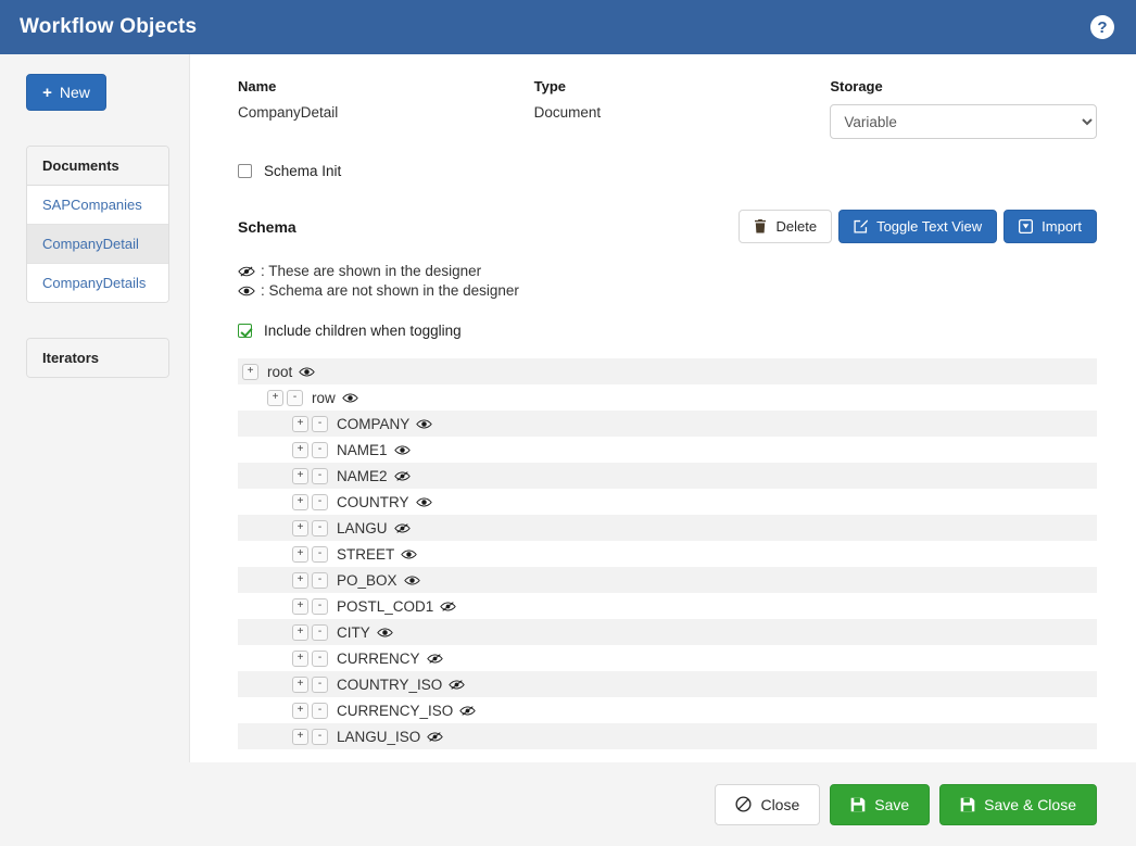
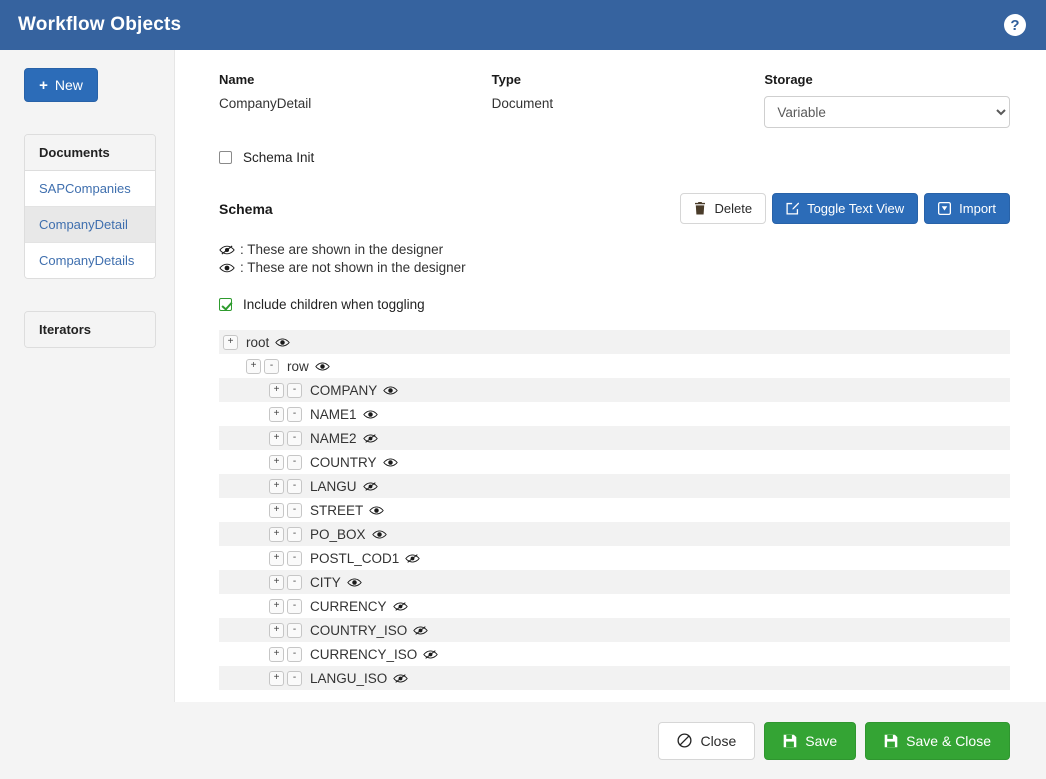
  Workflow Objects
  ?
  +
  New
  Documents
  SAPCompanies
  CompanyDetail
  CompanyDetails
  Iterators
  Name
  CompanyDetail
  Type
  Document
  Storage
  Variable
  Schema Init
  Schema
  Delete
  Toggle Text View
  Import
  : These are shown in the designer
- : Schema are not shown in the designer
+ : These are not shown in the designer
  Include children when toggling
  +
  root
  +
  -
  row
  +
  -
  COMPANY
  +
  -
  NAME1
  +
  -
  NAME2
  +
  -
  COUNTRY
  +
  -
  LANGU
  +
  -
  STREET
  +
  -
  PO_BOX
  +
  -
  POSTL_COD1
  +
  -
  CITY
  +
  -
  CURRENCY
  +
  -
  COUNTRY_ISO
  +
  -
  CURRENCY_ISO
  +
  -
  LANGU_ISO
  Close
  Save
  Save & Close
